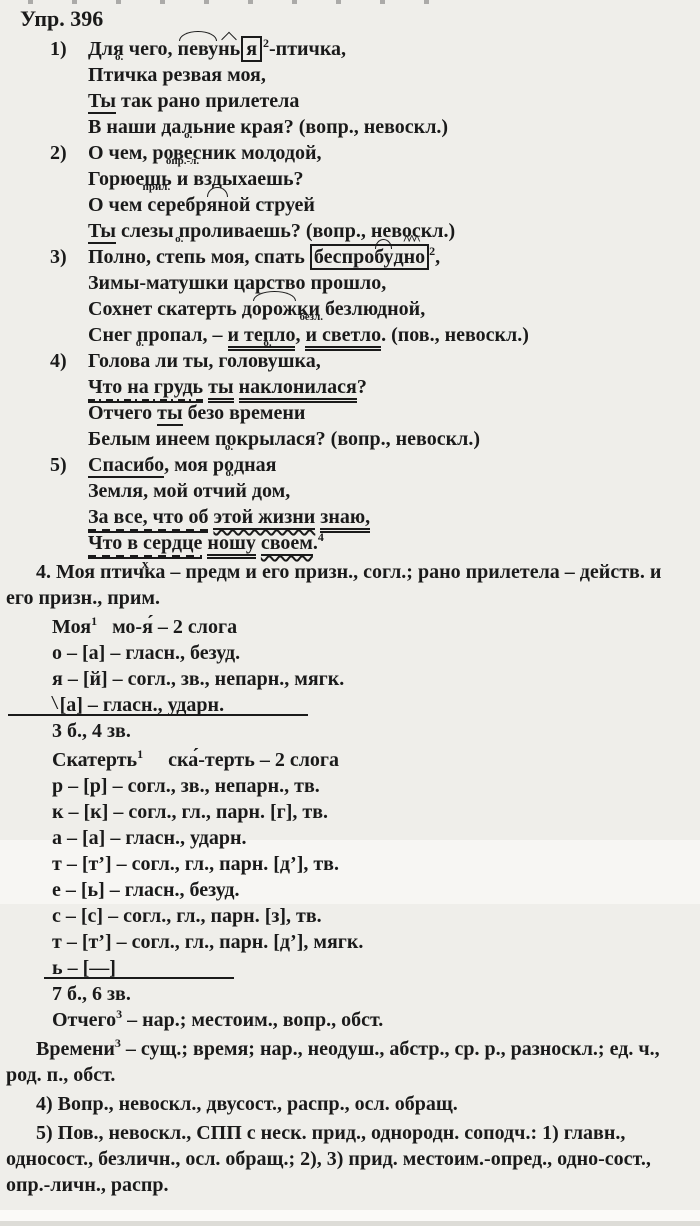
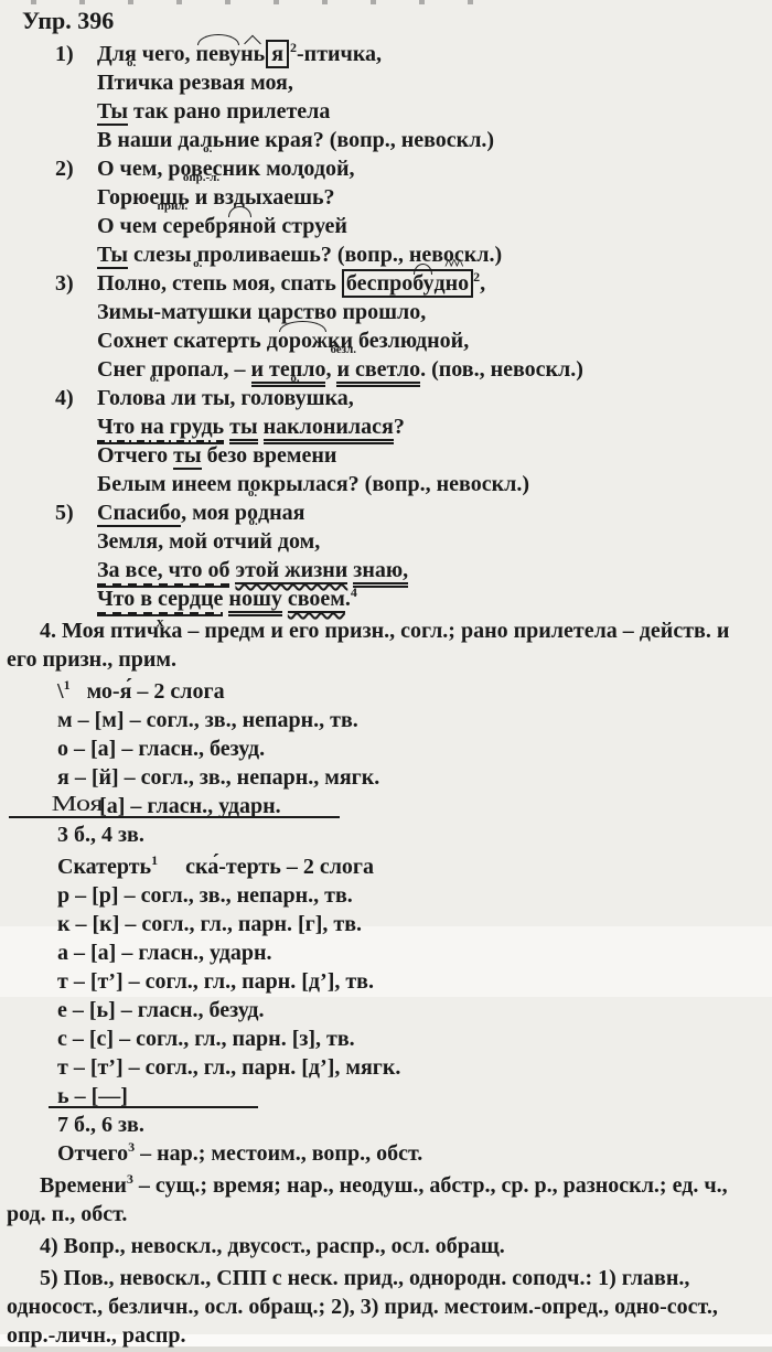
  Упр. 396
  1)
  Для чего, певунь я 2-птичка,
  Пти
  о.
  чка резвая моя,
  Ты так рано прилетела
  В наши дальние края? (вопр., невоскл.)
  2)
  О чем, рове
  о.
  сник молодой,
  Горюешь и
  опр.-л.
  вздыхаеш
  •
  ь?
  О чем се
  прил.
  ребряной струей
  Ты слезы проливаешь? (вопр., невоскл.)
  3)
  Полно, сте
  о.
  пь моя, спать беспробудно 2,
  Зимы-матушки царство прошло,
  Сохнет скатерть дорожки безлюдной,
  Снег пропал, – и тепло, и
  безл.
  светло. (пов., невоскл.)
  4)
  Голова
  о.
  ли ты, голову
  о.
  шка,
  Что на грудь ты наклонилася?
  Отчего ты безо времени
  Белым инеем покрылася? (вопр., невоскл.)
  5)
  Спасибо, моя ро
  о.
  дная
  Земля, мой отчи
  о.
  й дом,
  За все, что об этой жизни знаю,
  Что в сердце
  х
  ношу своем.4
  4. Моя птичка – предм и его призн., согл.; рано прилетела – действ. и его призн., прим.
- Моя1 мо-я́ – 2 слога
+ \1 мо-я́ – 2 слога
+ м – [м] – согл., зв., непарн., тв.
  о – [а] – гласн., безуд.
  я – [й] – согл., зв., непарн., мягк.
- \[а] – гласн., ударн.
+ Моя[а] – гласн., ударн.
  3 б., 4 зв.
  Скатерть1 ска́-терть – 2 слога
  р – [р] – согл., зв., непарн., тв.
  к – [к] – согл., гл., парн. [г], тв.
  а – [а] – гласн., ударн.
  т – [т’] – согл., гл., парн. [д’], тв.
  е – [ь] – гласн., безуд.
  с – [с] – согл., гл., парн. [з], тв.
  т – [т’] – согл., гл., парн. [д’], мягк.
  ь – [—]
  7 б., 6 зв.
  Отчего3 – нар.; местоим., вопр., обст.
  Времени3 – сущ.; время; нар., неодуш., абстр., ср. р., разноскл.; ед. ч., род. п., обст.
  4) Вопр., невоскл., двусост., распр., осл. обращ.
  5) Пов., невоскл., СПП с неск. прид., однородн. соподч.: 1) главн., односост., безличн., осл. обращ.; 2), 3) прид. местоим.-опред., одно-сост., опр.-личн., распр.
